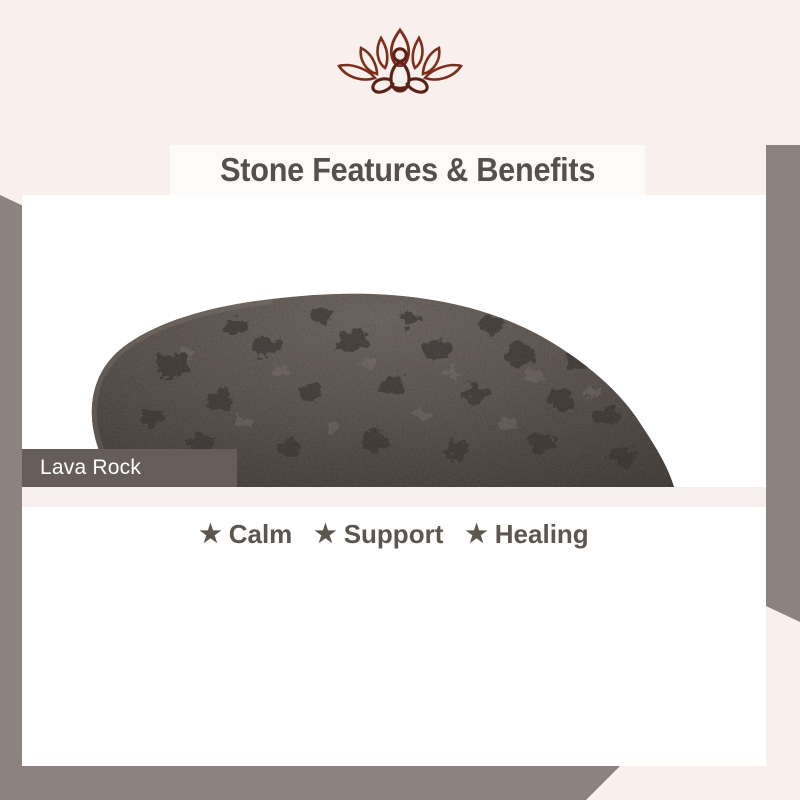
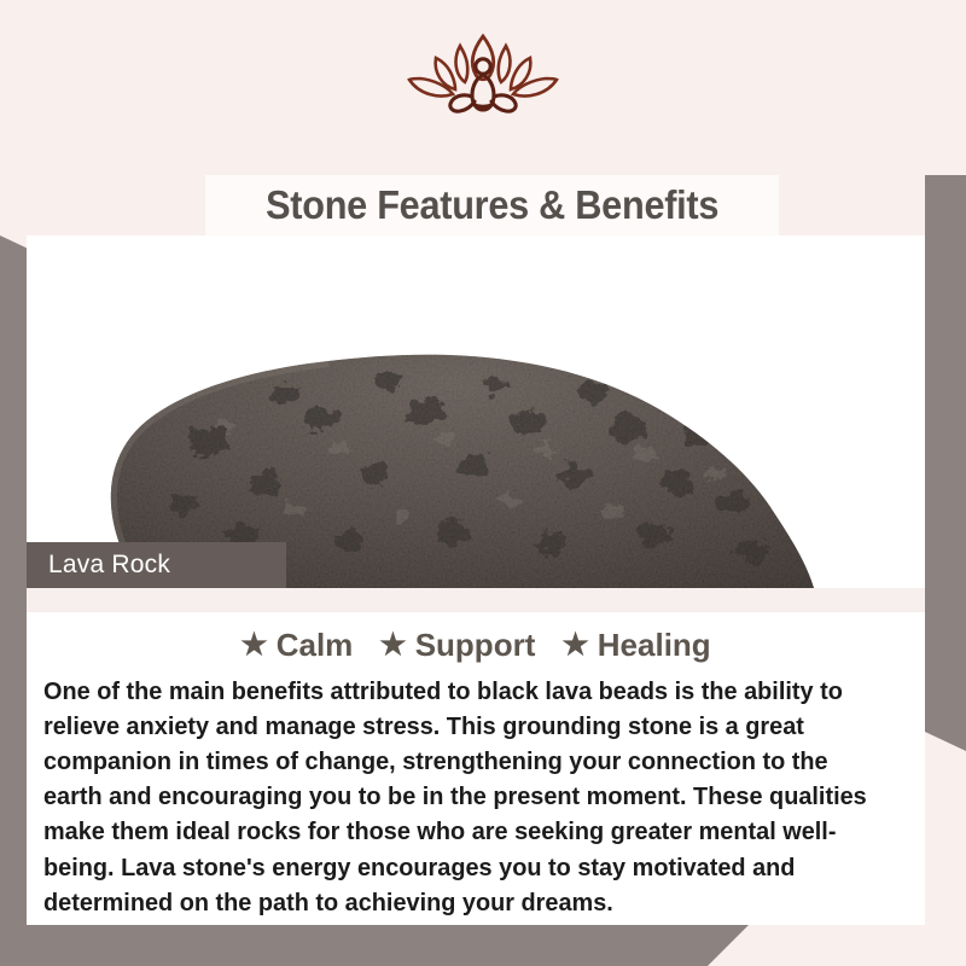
  Stone Features & Benefits
  Lava Rock
  ★
  Calm
  ★
  Support
  ★
  Healing
+ One of the main benefits attributed to black lava beads is the ability to relieve anxiety and manage stress. This grounding stone is a great companion in times of change, strengthening your connection to the earth and encouraging you to be in the present moment. These qualities make them ideal rocks for those who are seeking greater mental well-being. Lava stone's energy encourages you to stay motivated and determined on the path to achieving your dreams.
